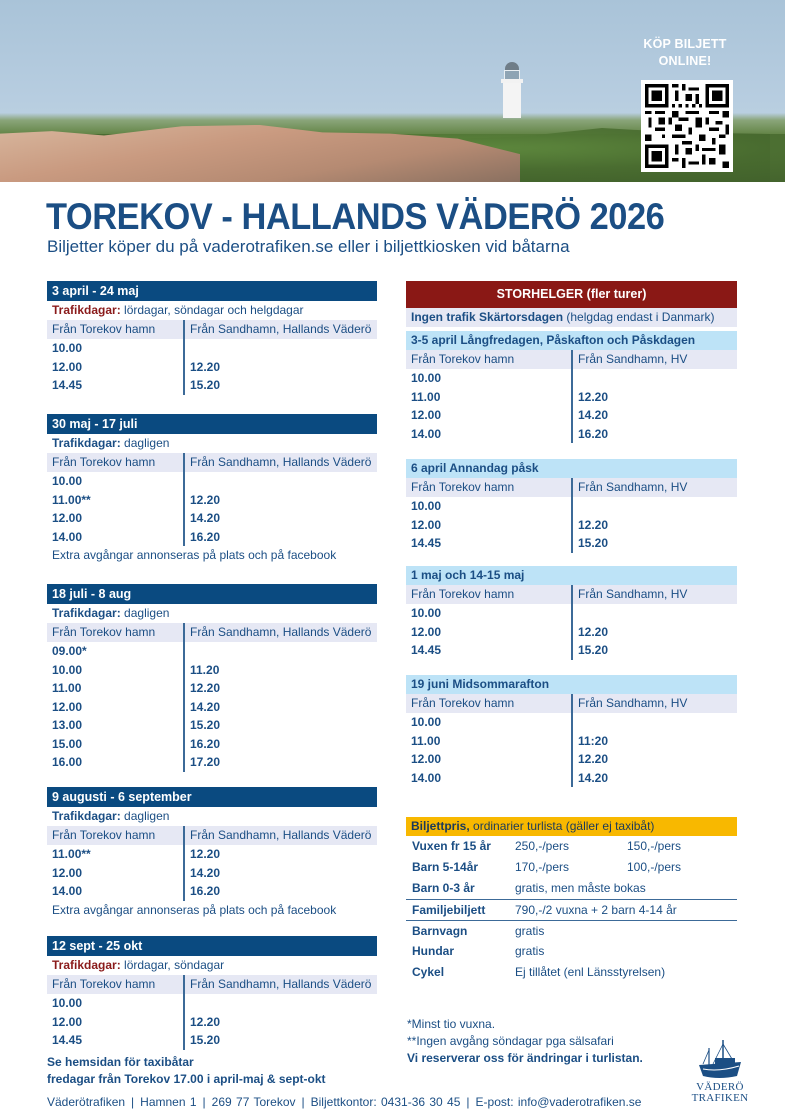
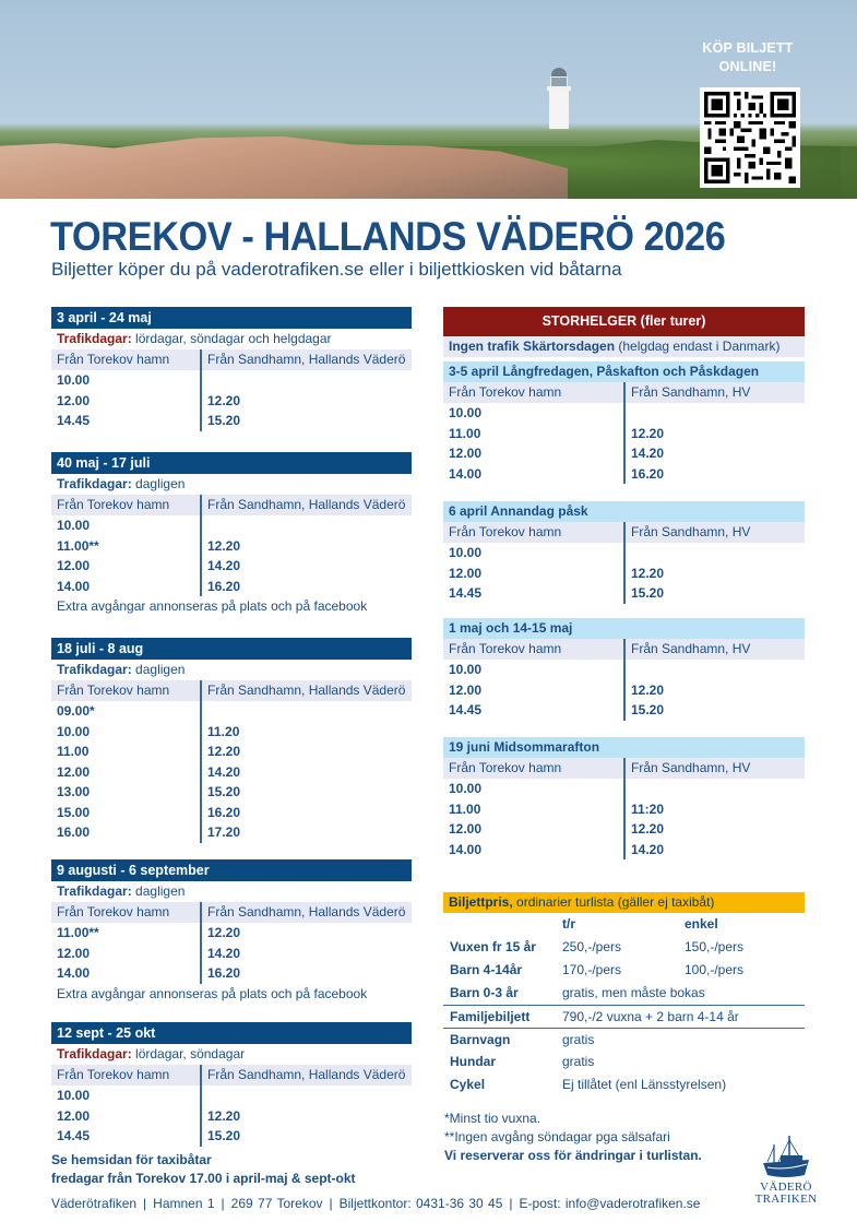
  KÖP BILJETT
  ONLINE!
  TOREKOV - HALLANDS VÄDERÖ 2026
  Biljetter köper du på vaderotrafiken.se eller i biljettkiosken vid båtarna
  3 april - 24 maj
  Trafikdagar: lördagar, söndagar och helgdagar
  Från Torekov hamn
  Från Sandhamn, Hallands Väderö
  10.00
  12.00
  12.20
  14.45
  15.20
- 30 maj - 17 juli
+ 40 maj - 17 juli
  Trafikdagar: dagligen
  Från Torekov hamn
  Från Sandhamn, Hallands Väderö
  10.00
  11.00**
  12.20
  12.00
  14.20
  14.00
  16.20
  Extra avgångar annonseras på plats och på facebook
  18 juli - 8 aug
  Trafikdagar: dagligen
  Från Torekov hamn
  Från Sandhamn, Hallands Väderö
  09.00*
  10.00
  11.20
  11.00
  12.20
  12.00
  14.20
  13.00
  15.20
  15.00
  16.20
  16.00
  17.20
  9 augusti - 6 september
  Trafikdagar: dagligen
  Från Torekov hamn
  Från Sandhamn, Hallands Väderö
  11.00**
  12.20
  12.00
  14.20
  14.00
  16.20
  Extra avgångar annonseras på plats och på facebook
  12 sept - 25 okt
  Trafikdagar: lördagar, söndagar
  Från Torekov hamn
  Från Sandhamn, Hallands Väderö
  10.00
  12.00
  12.20
  14.45
  15.20
  Se hemsidan för taxibåtar
  fredagar från Torekov 17.00 i april-maj & sept-okt
  STORHELGER (fler turer)
  Ingen trafik Skärtorsdagen (helgdag endast i Danmark)
  3-5 april Långfredagen, Påskafton och Påskdagen
  Från Torekov hamn
  Från Sandhamn, HV
  10.00
  11.00
  12.20
  12.00
  14.20
  14.00
  16.20
  6 april Annandag påsk
  Från Torekov hamn
  Från Sandhamn, HV
  10.00
  12.00
  12.20
  14.45
  15.20
  1 maj och 14-15 maj
  Från Torekov hamn
  Från Sandhamn, HV
  10.00
  12.00
  12.20
  14.45
  15.20
  19 juni Midsommarafton
  Från Torekov hamn
  Från Sandhamn, HV
  10.00
  11.00
  11:20
  12.00
  12.20
  14.00
  14.20
  Biljettpris, ordinarier turlista (gäller ej taxibåt)
+ t/r
+ enkel
  Vuxen fr 15 år
  250,-/pers
  150,-/pers
- Barn 5-14år
+ Barn 4-14år
  170,-/pers
  100,-/pers
  Barn 0-3 år
  gratis, men måste bokas
  Familjebiljett
  790,-/2 vuxna + 2 barn 4-14 år
  Barnvagn
  gratis
  Hundar
  gratis
  Cykel
  Ej tillåtet (enl Länsstyrelsen)
  *Minst tio vuxna.
  **Ingen avgång söndagar pga sälsafari
  Vi reserverar oss för ändringar i turlistan.
  Väderötrafiken | Hamnen 1 | 269 77 Torekov | Biljettkontor: 0431-36 30 45 | E-post: info@vaderotrafiken.se
  VÄDERÖ
  TRAFIKEN
